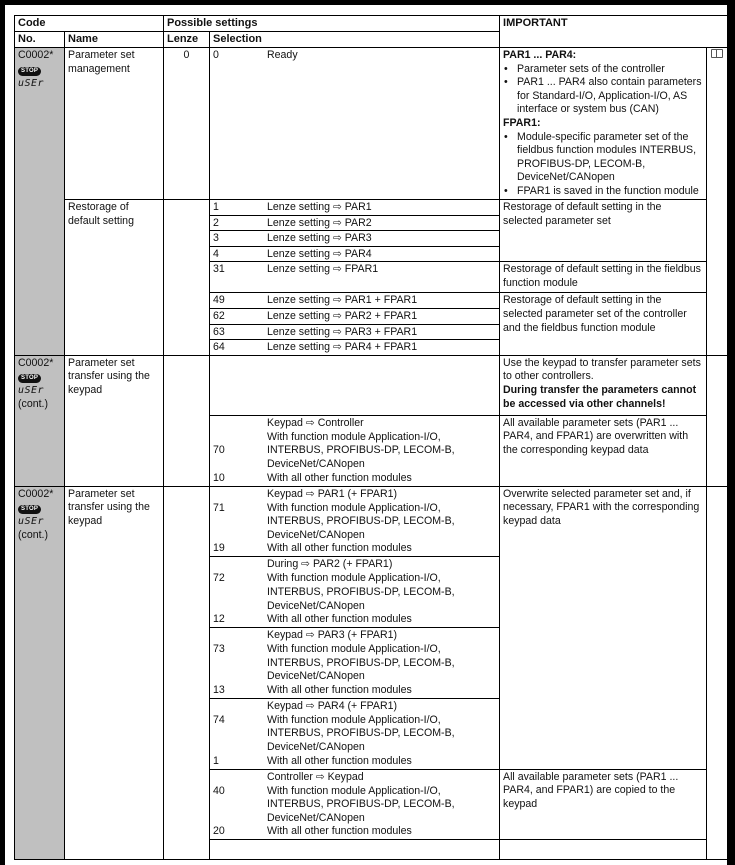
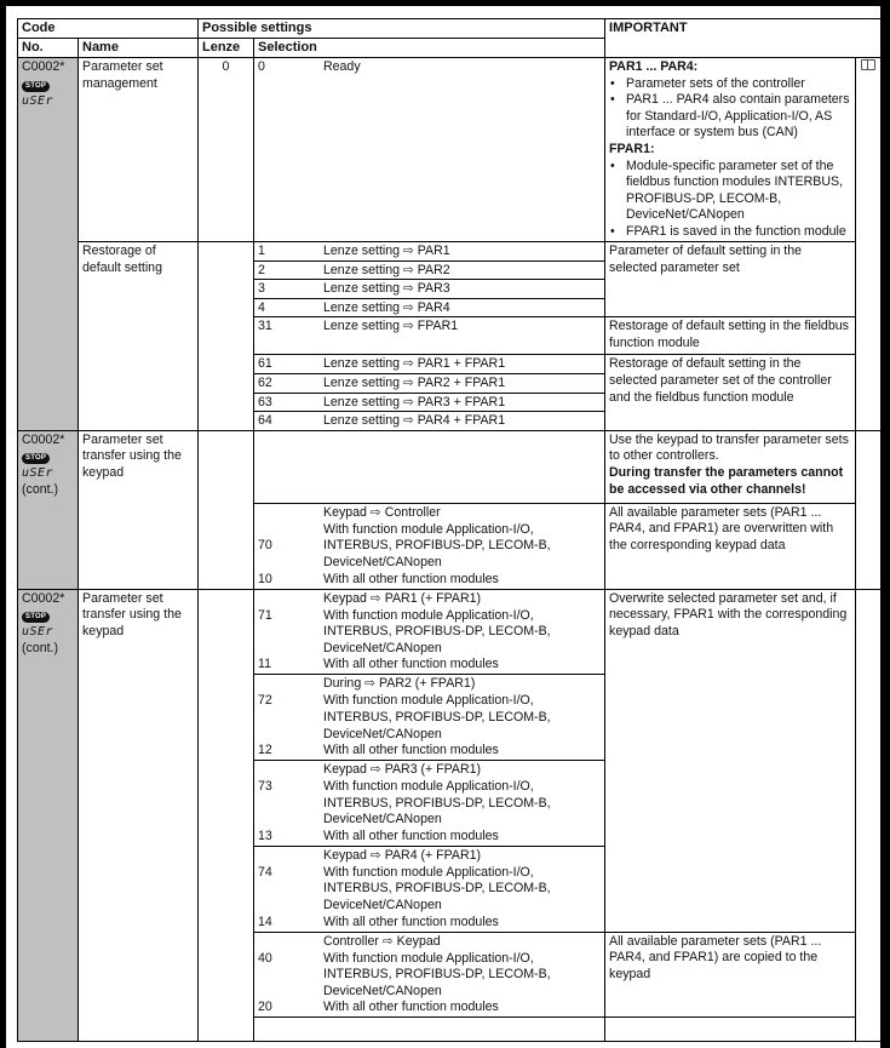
  Code	Possible settings	IMPORTANT
  No.	Name	Lenze	Selection
  C0002* uSEr	Parameter set management	0	0 Ready	PAR1 ... PAR4: Parameter sets of the controller PAR1 ... PAR4 also contain parameters for Standard-I/O, Application-I/O, AS interface or system bus (CAN) FPAR1: Module-specific parameter set of the fieldbus function modules INTERBUS, PROFIBUS-DP, LECOM-B, DeviceNet/CANopen FPAR1 is saved in the function module
- Restorage of default setting		1 Lenze setting ⇨ PAR1	Restorage of default setting in the selected parameter set
+ Restorage of default setting		1 Lenze setting ⇨ PAR1	Parameter of default setting in the selected parameter set
  2 Lenze setting ⇨ PAR2
  3 Lenze setting ⇨ PAR3
  4 Lenze setting ⇨ PAR4
  31 Lenze setting ⇨ FPAR1	Restorage of default setting in the fieldbus function module
- 49 Lenze setting ⇨ PAR1 + FPAR1	Restorage of default setting in the selected parameter set of the controller and the fieldbus function module
+ 61 Lenze setting ⇨ PAR1 + FPAR1	Restorage of default setting in the selected parameter set of the controller and the fieldbus function module
  62 Lenze setting ⇨ PAR2 + FPAR1
  63 Lenze setting ⇨ PAR3 + FPAR1
  64 Lenze setting ⇨ PAR4 + FPAR1
  C0002* uSEr (cont.)	Parameter set transfer using the keypad			Use the keypad to transfer parameter sets to other controllers. During transfer the parameters cannot be accessed via other channels!
  Keypad ⇨ Controller 70With function module Application-I/O, INTERBUS, PROFIBUS-DP, LECOM-B, DeviceNet/CANopen 10 With all other function modules	All available parameter sets (PAR1 ... PAR4, and FPAR1) are overwritten with the corresponding keypad data
- C0002* uSEr (cont.)	Parameter set transfer using the keypad		Keypad ⇨ PAR1 (+ FPAR1) 71 With function module Application-I/O, INTERBUS, PROFIBUS-DP, LECOM-B, DeviceNet/CANopen 19 With all other function modules	Overwrite selected parameter set and, if necessary, FPAR1 with the corresponding keypad data
+ C0002* uSEr (cont.)	Parameter set transfer using the keypad		Keypad ⇨ PAR1 (+ FPAR1) 71 With function module Application-I/O, INTERBUS, PROFIBUS-DP, LECOM-B, DeviceNet/CANopen 11 With all other function modules	Overwrite selected parameter set and, if necessary, FPAR1 with the corresponding keypad data
  During ⇨ PAR2 (+ FPAR1) 72 With function module Application-I/O, INTERBUS, PROFIBUS-DP, LECOM-B, DeviceNet/CANopen 12 With all other function modules
  Keypad ⇨ PAR3 (+ FPAR1) 73 With function module Application-I/O, INTERBUS, PROFIBUS-DP, LECOM-B, DeviceNet/CANopen 13 With all other function modules
- Keypad ⇨ PAR4 (+ FPAR1) 74 With function module Application-I/O, INTERBUS, PROFIBUS-DP, LECOM-B, DeviceNet/CANopen 1 With all other function modules
+ Keypad ⇨ PAR4 (+ FPAR1) 74 With function module Application-I/O, INTERBUS, PROFIBUS-DP, LECOM-B, DeviceNet/CANopen 14 With all other function modules
  Controller ⇨ Keypad 40 With function module Application-I/O, INTERBUS, PROFIBUS-DP, LECOM-B, DeviceNet/CANopen 20 With all other function modules	All available parameter sets (PAR1 ... PAR4, and FPAR1) are copied to the keypad
